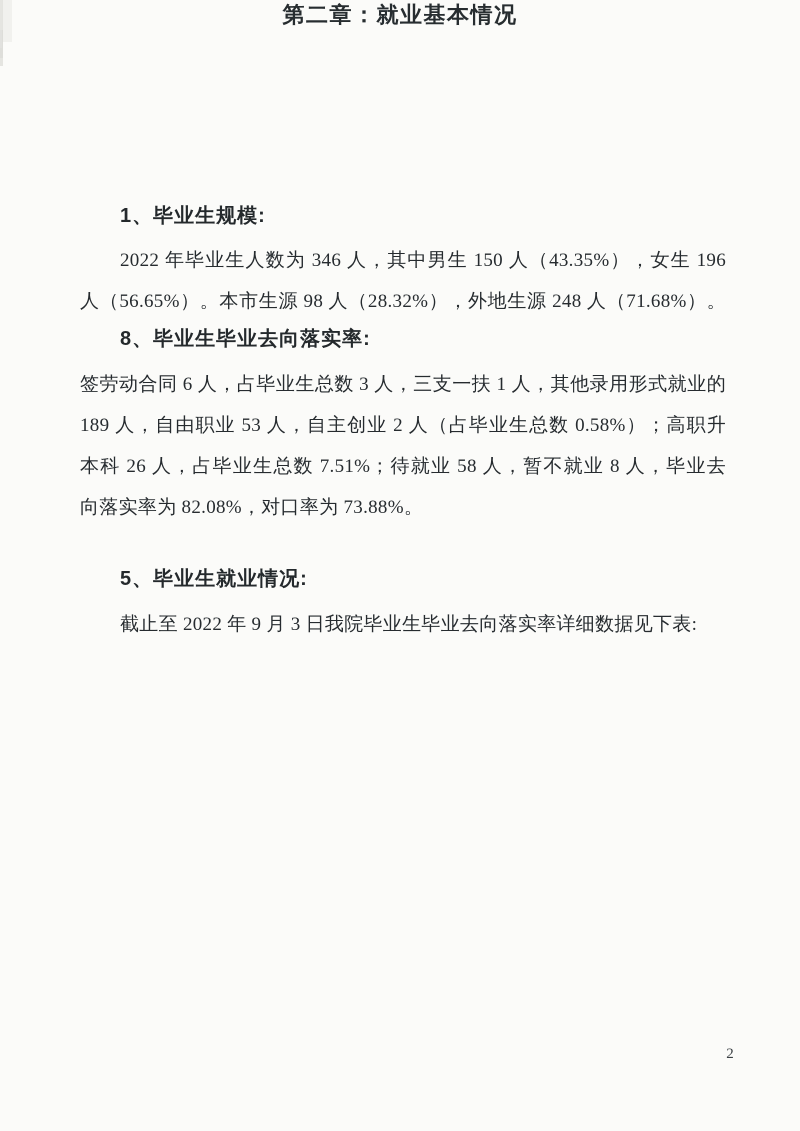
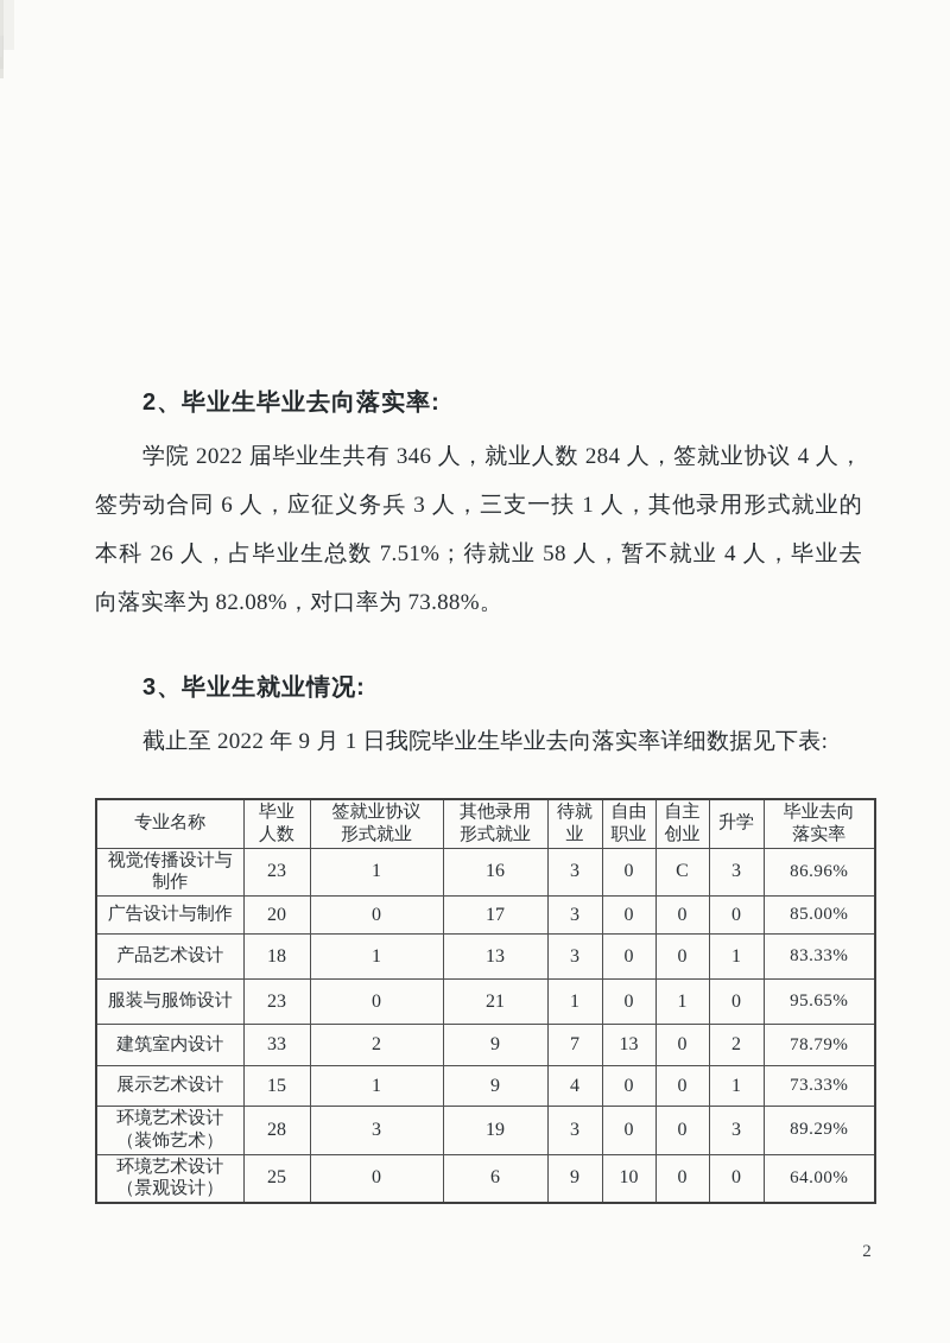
- 第二章：就业基本情况
- 1、毕业生规模:
- 2022 年毕业生人数为 346 人，其中男生 150 人（43.35%），女生 196
- 人（56.65%）。本市生源 98 人（28.32%），外地生源 248 人（71.68%）。
- 8、毕业生毕业去向落实率:
+ 2、毕业生毕业去向落实率:
+ 学院 2022 届毕业生共有 346 人，就业人数 284 人，签就业协议 4 人，
- 签劳动合同 6 人，占毕业生总数 3 人，三支一扶 1 人，其他录用形式就业的
+ 签劳动合同 6 人，应征义务兵 3 人，三支一扶 1 人，其他录用形式就业的
- 189 人，自由职业 53 人，自主创业 2 人（占毕业生总数 0.58%）；高职升
- 本科 26 人，占毕业生总数 7.51%；待就业 58 人，暂不就业 8 人，毕业去
+ 本科 26 人，占毕业生总数 7.51%；待就业 58 人，暂不就业 4 人，毕业去
  向落实率为 82.08%，对口率为 73.88%。
- 5、毕业生就业情况:
+ 3、毕业生就业情况:
- 截止至 2022 年 9 月 3 日我院毕业生毕业去向落实率详细数据见下表:
+ 截止至 2022 年 9 月 1 日我院毕业生毕业去向落实率详细数据见下表:
+ 专业名称	毕业 人数	签就业协议 形式就业	其他录用 形式就业	待就 业	自由 职业	自主 创业	升学	毕业去向 落实率
+ 视觉传播设计与 制作	23	1	16	3	0	C	3	86.96%
+ 广告设计与制作	20	0	17	3	0	0	0	85.00%
+ 产品艺术设计	18	1	13	3	0	0	1	83.33%
+ 服装与服饰设计	23	0	21	1	0	1	0	95.65%
+ 建筑室内设计	33	2	9	7	13	0	2	78.79%
+ 展示艺术设计	15	1	9	4	0	0	1	73.33%
+ 环境艺术设计 （装饰艺术）	28	3	19	3	0	0	3	89.29%
+ 环境艺术设计 （景观设计）	25	0	6	9	10	0	0	64.00%
  2
